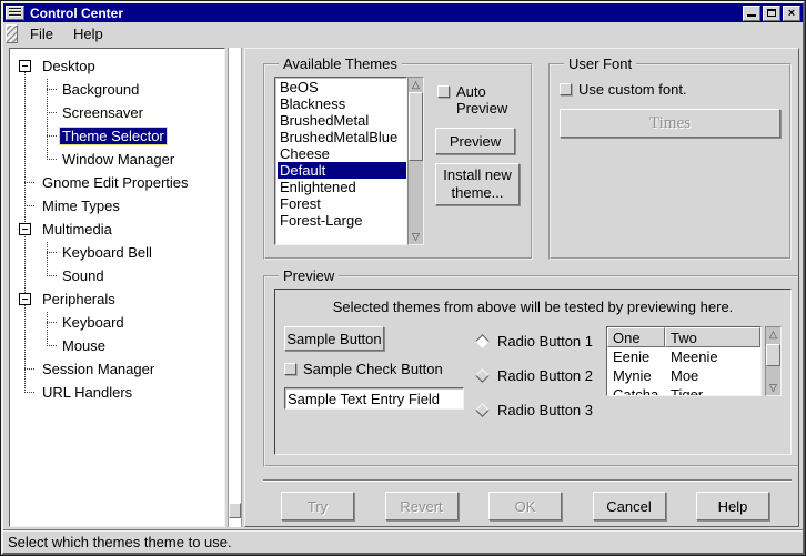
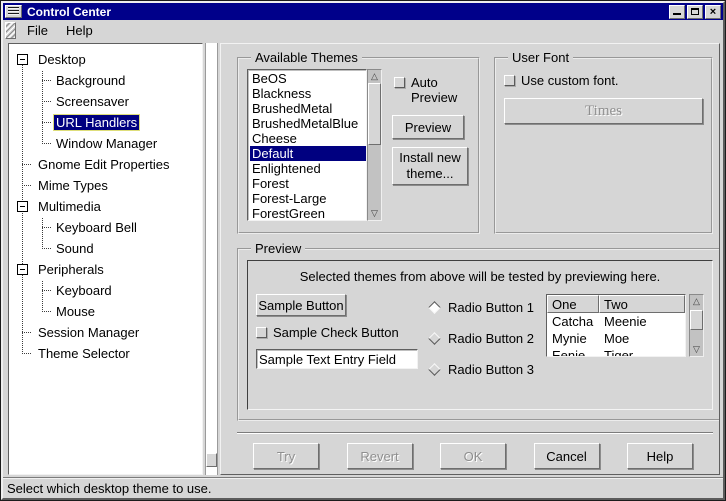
  Control Center
  ×
  File
  Help
  Desktop
  Background
  Screensaver
- Theme Selector
+ URL Handlers
  Window Manager
  Gnome Edit Properties
  Mime Types
  Multimedia
  Keyboard Bell
  Sound
  Peripherals
  Keyboard
  Mouse
  Session Manager
- URL Handlers
+ Theme Selector
  Available Themes
  BeOS
  Blackness
  BrushedMetal
  BrushedMetalBlue
  Cheese
  Default
  Enlightened
  Forest
  Forest-Large
+ ForestGreen
  △
  ▽
  Auto Preview
  Preview
  Install new theme...
  User Font
  Use custom font.
  Times
  Preview
  Selected themes from above will be tested by previewing here.
  Sample Button
  Sample Check Button
  Sample Text Entry Field
  Radio Button 1
  Radio Button 2
  Radio Button 3
  One
  Two
- Eenie
+ Catcha
  Meenie
  Mynie
  Moe
- Catcha
+ Eenie
  Tiger
  △
  ▽
  Try
  Revert
  OK
  Cancel
  Help
- Select which themes theme to use.
+ Select which desktop theme to use.
